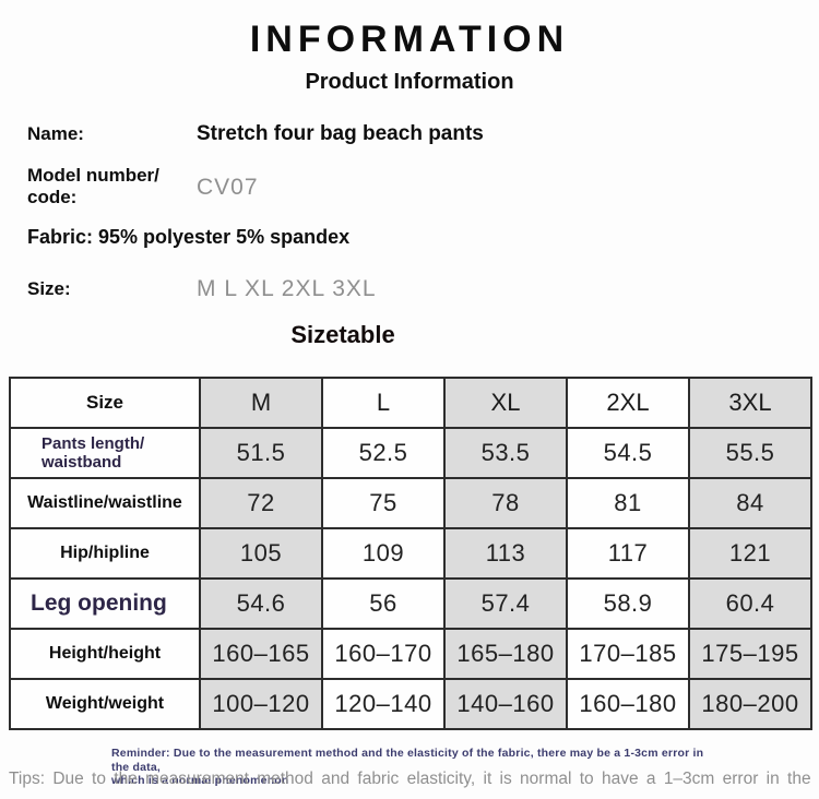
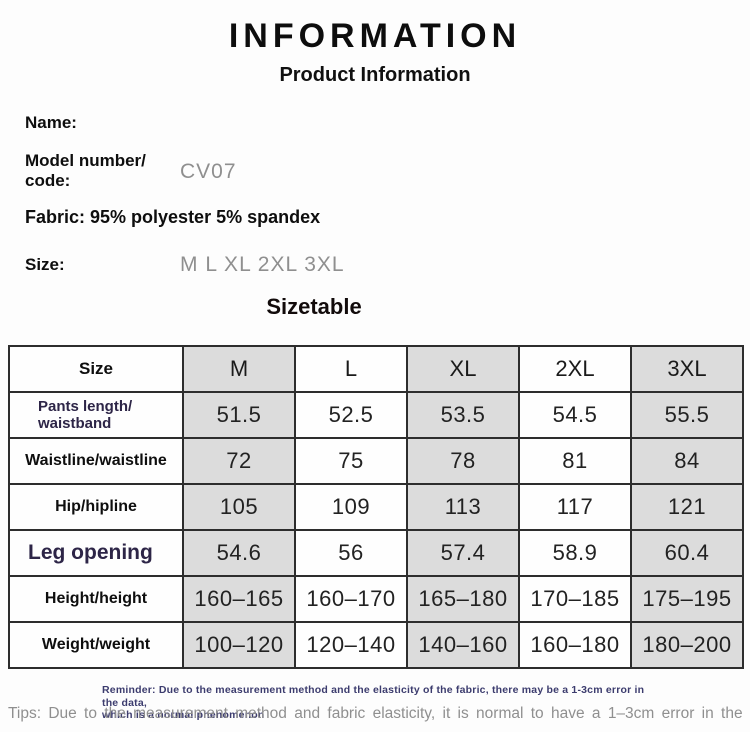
  INFORMATION
  Product Information
  Name:
- Stretch four bag beach pants
  Model number/
  code:
  CV07
  Fabric: 95% polyester 5% spandex
  Size:
  M L XL 2XL 3XL
  Sizetable
  Size	M	L	XL	2XL	3XL
  Pants length/ waistband	51.5	52.5	53.5	54.5	55.5
  Waistline/waistline	72	75	78	81	84
  Hip/hipline	105	109	113	117	121
  Leg opening	54.6	56	57.4	58.9	60.4
  Height/height	160–165	160–170	165–180	170–185	175–195
  Weight/weight	100–120	120–140	140–160	160–180	180–200
  Reminder: Due to the measurement method and the elasticity of the fabric, there may be a 1-3cm error in the data,
  which is a normal phenomenon
  Tips: Due to the measurement method and fabric elasticity, it is normal to have a 1–3cm error in the
